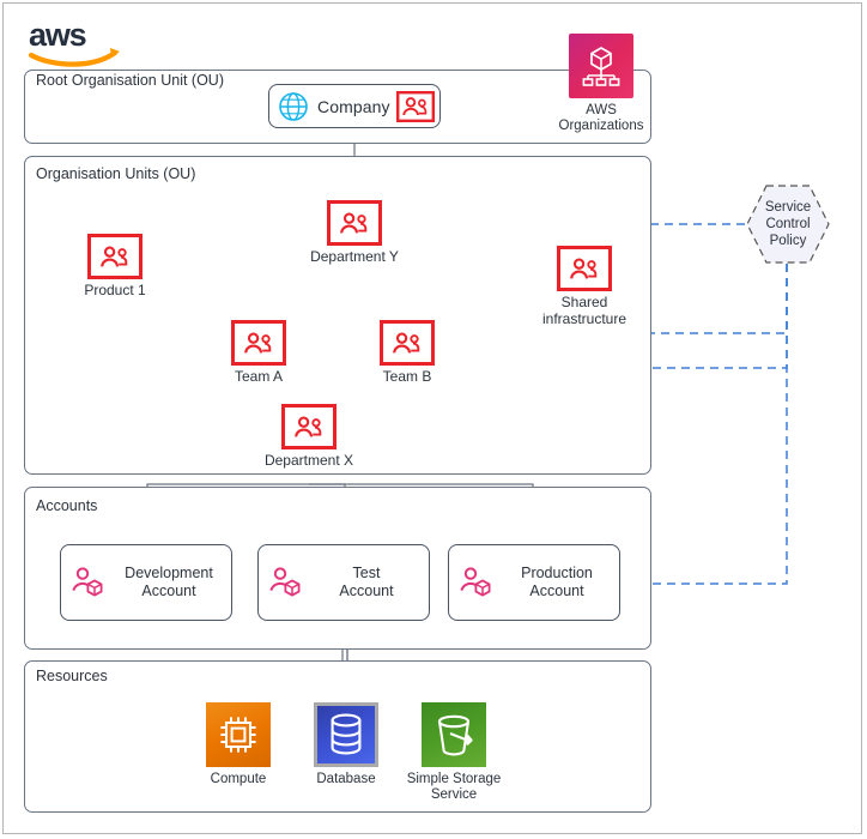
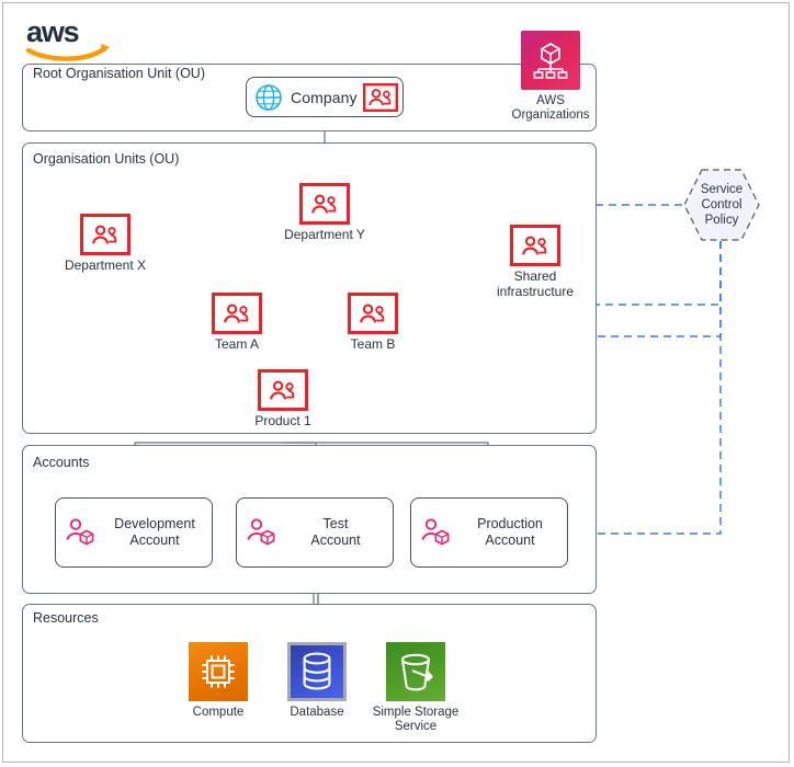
  aws
  Root Organisation Unit (OU)
  Company
  AWS
  Organizations
  Organisation Units (OU)
- Product 1
+ Department X
  Department Y
  Shared
  infrastructure
  Team A
  Team B
- Department X
+ Product 1
  Service
  Control
  Policy
  Accounts
  Development
  Account
  Test
  Account
  Production
  Account
  Resources
  Compute
  Database
  Simple Storage
  Service
